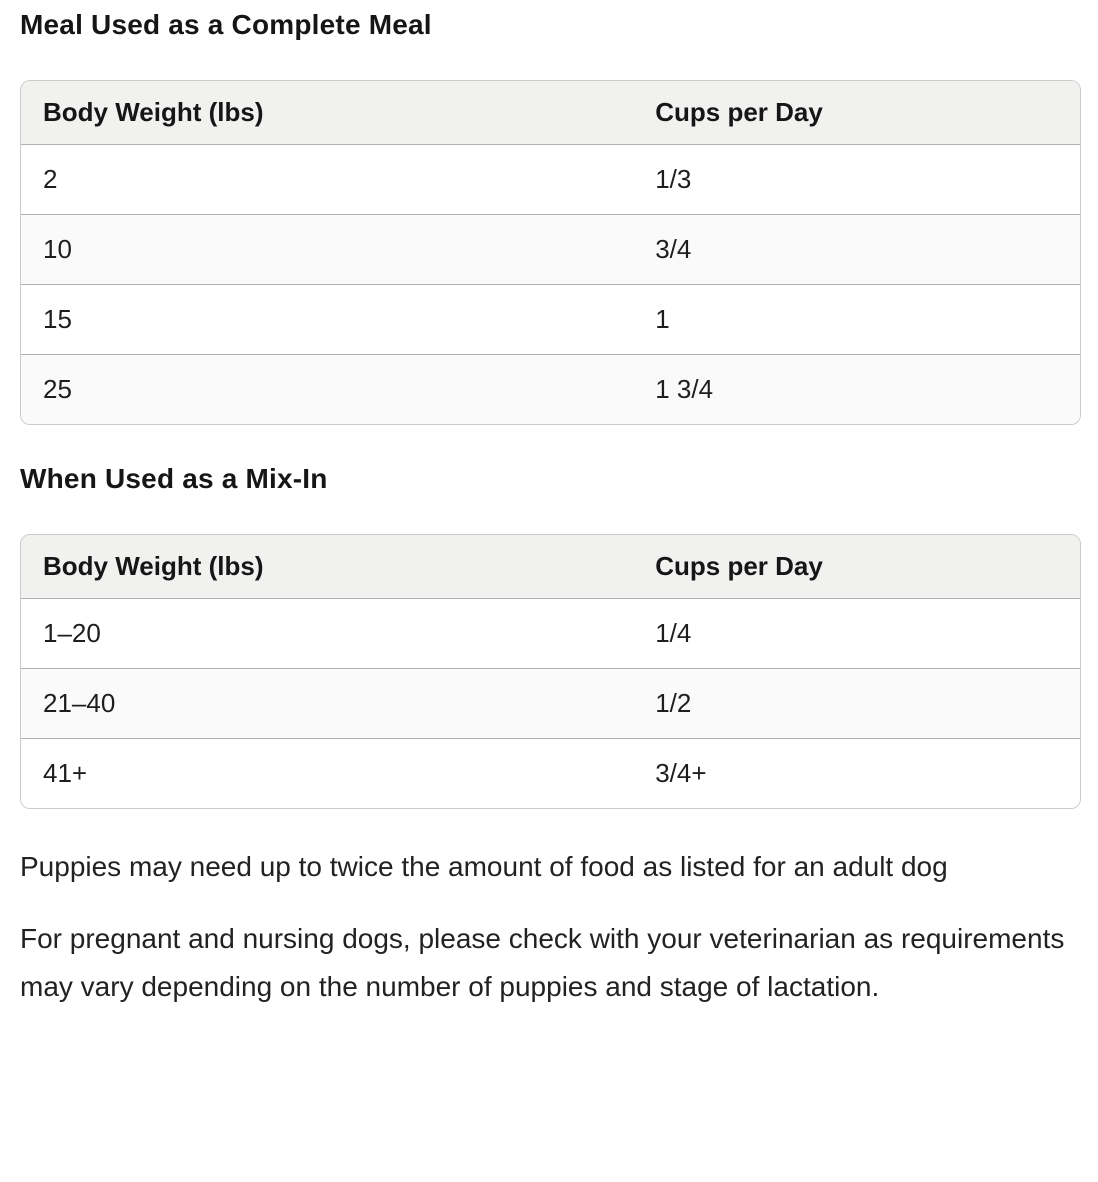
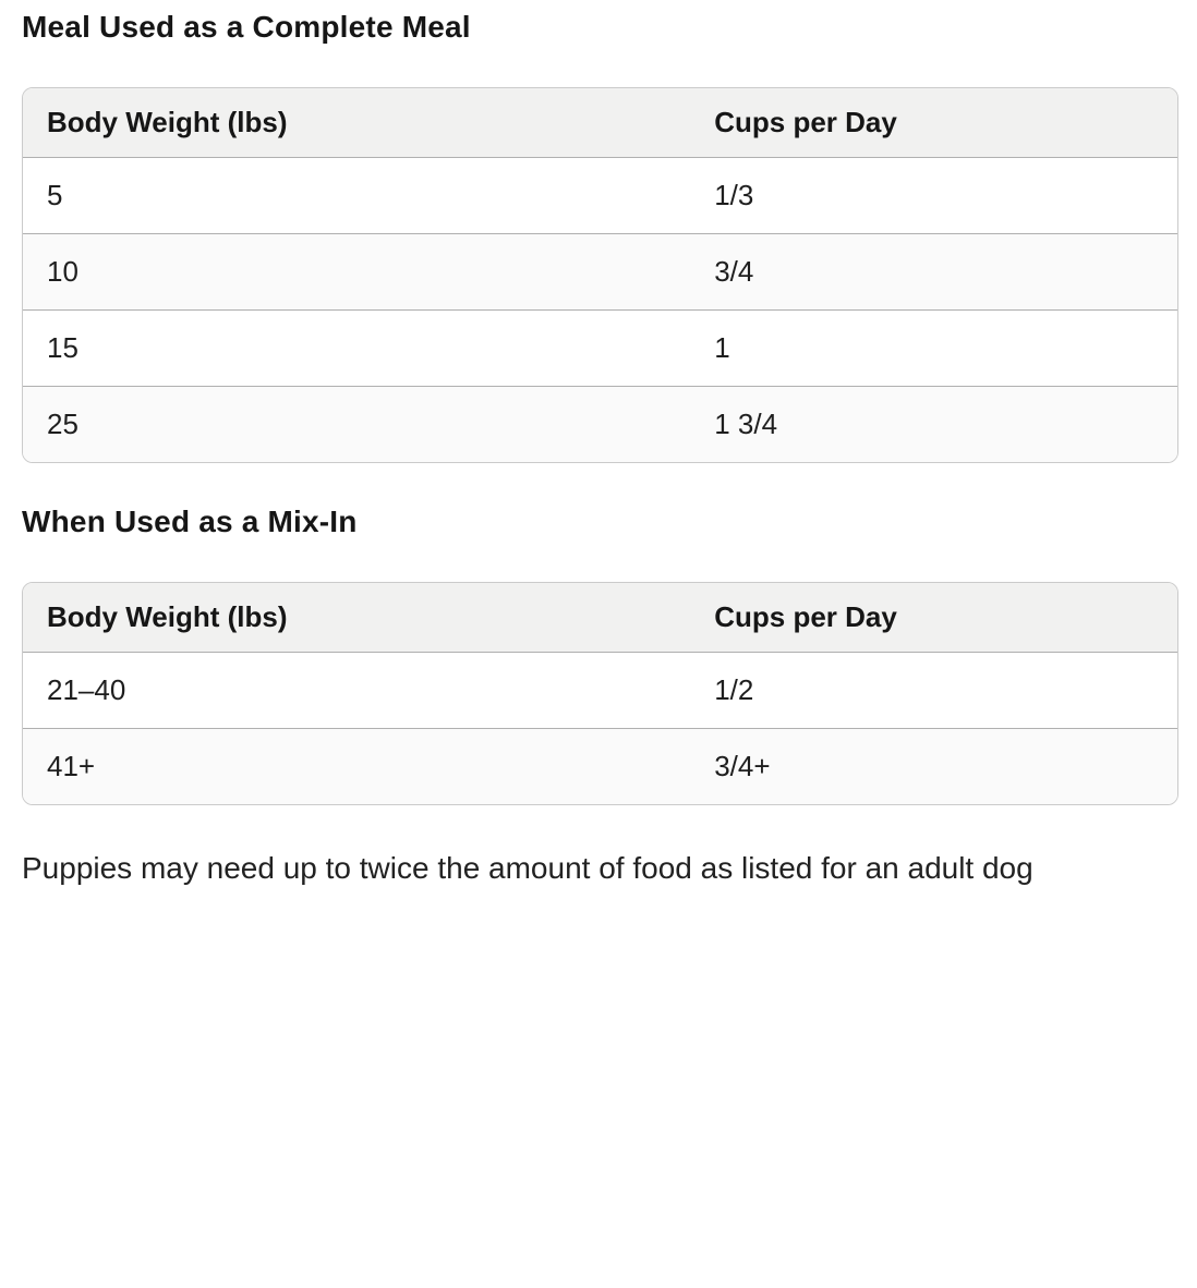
  Meal Used as a Complete Meal
  Body Weight (lbs)	Cups per Day
- 2	1/3
+ 5	1/3
  10	3/4
  15	1
  25	1 3/4
  When Used as a Mix-In
  Body Weight (lbs)	Cups per Day
- 1–20	1/4
  21–40	1/2
  41+	3/4+
  Puppies may need up to twice the amount of food as listed for an adult dog
- For pregnant and nursing dogs, please check with your veterinarian as requirements may vary depending on the number of puppies and stage of lactation.
